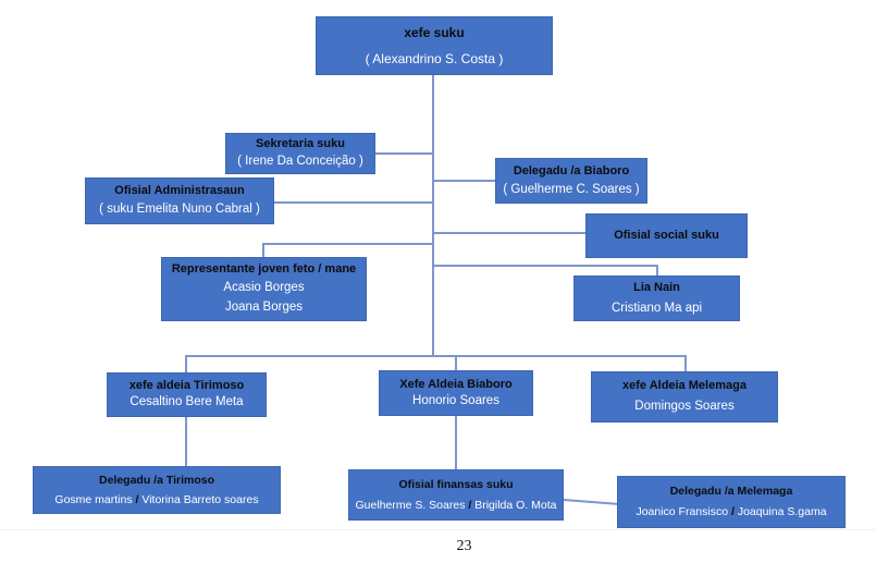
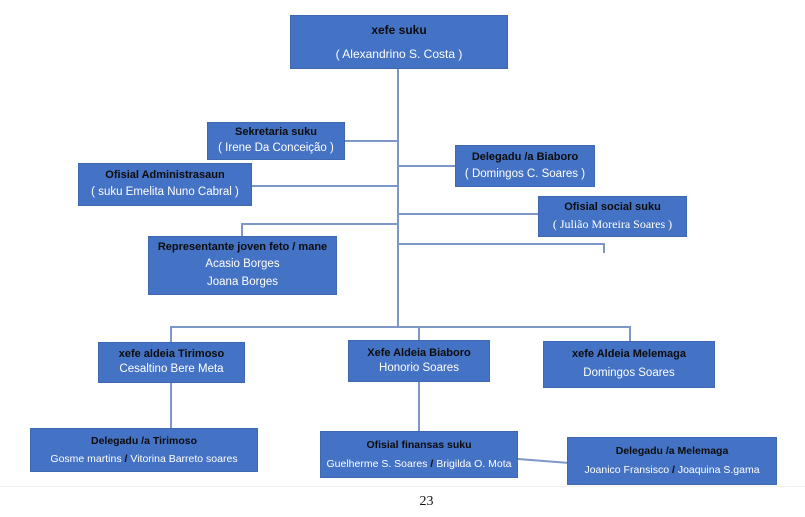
  xefe suku
  ( Alexandrino S. Costa )
  Sekretaria suku
  ( Irene Da Conceição )
  Ofisial Administrasaun
  ( suku Emelita Nuno Cabral )
  Delegadu /a Biaboro
- ( Guelherme C. Soares )
+ ( Domingos C. Soares )
  Ofisial social suku
+ ( Julião Moreira Soares )
  Representante joven feto / mane
  Acasio Borges
  Joana Borges
- Lia Nain
- Cristiano Ma api
  xefe aldeia Tirimoso
  Cesaltino Bere Meta
  Xefe Aldeia Biaboro
  Honorio Soares
  xefe Aldeia Melemaga
  Domingos Soares
  Delegadu /a Tirimoso
  Gosme martins / Vitorina Barreto soares
  Ofisial finansas suku
  Guelherme S. Soares / Brigilda O. Mota
  Delegadu /a Melemaga
  Joanico Fransisco / Joaquina S.gama
  23
